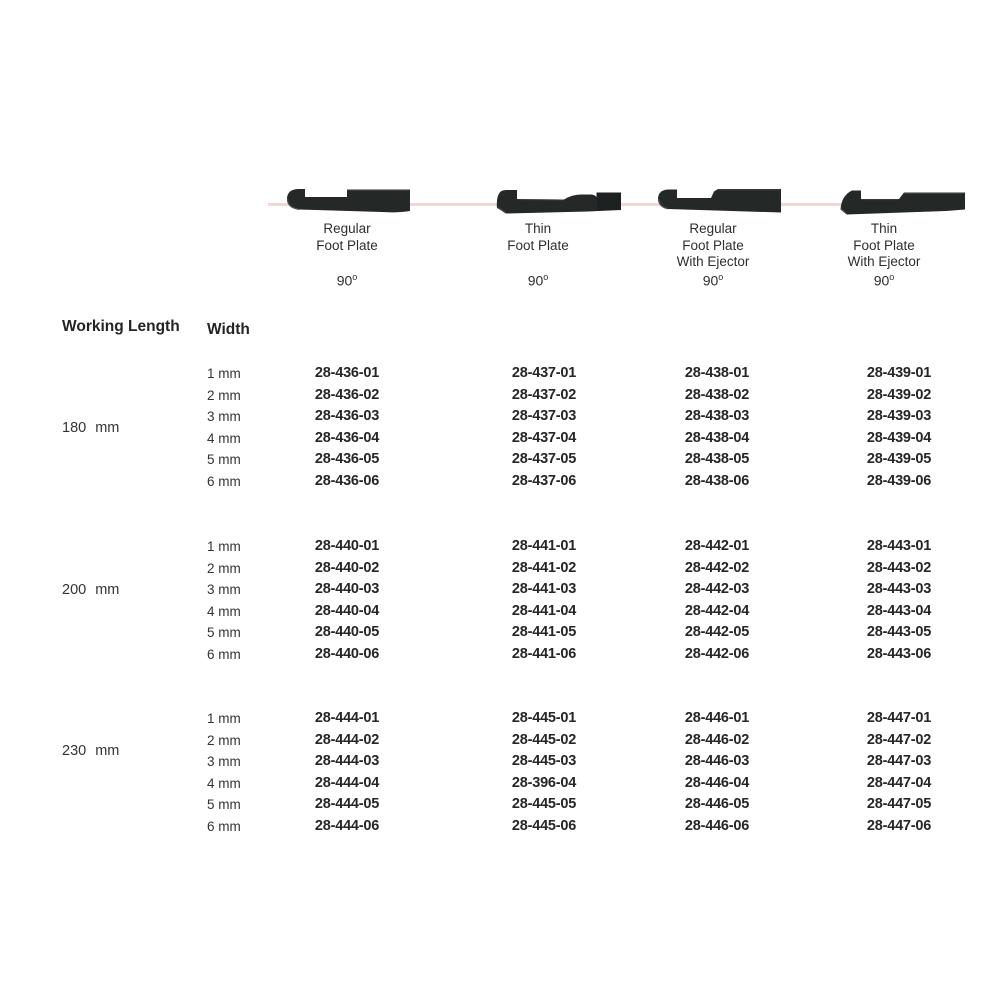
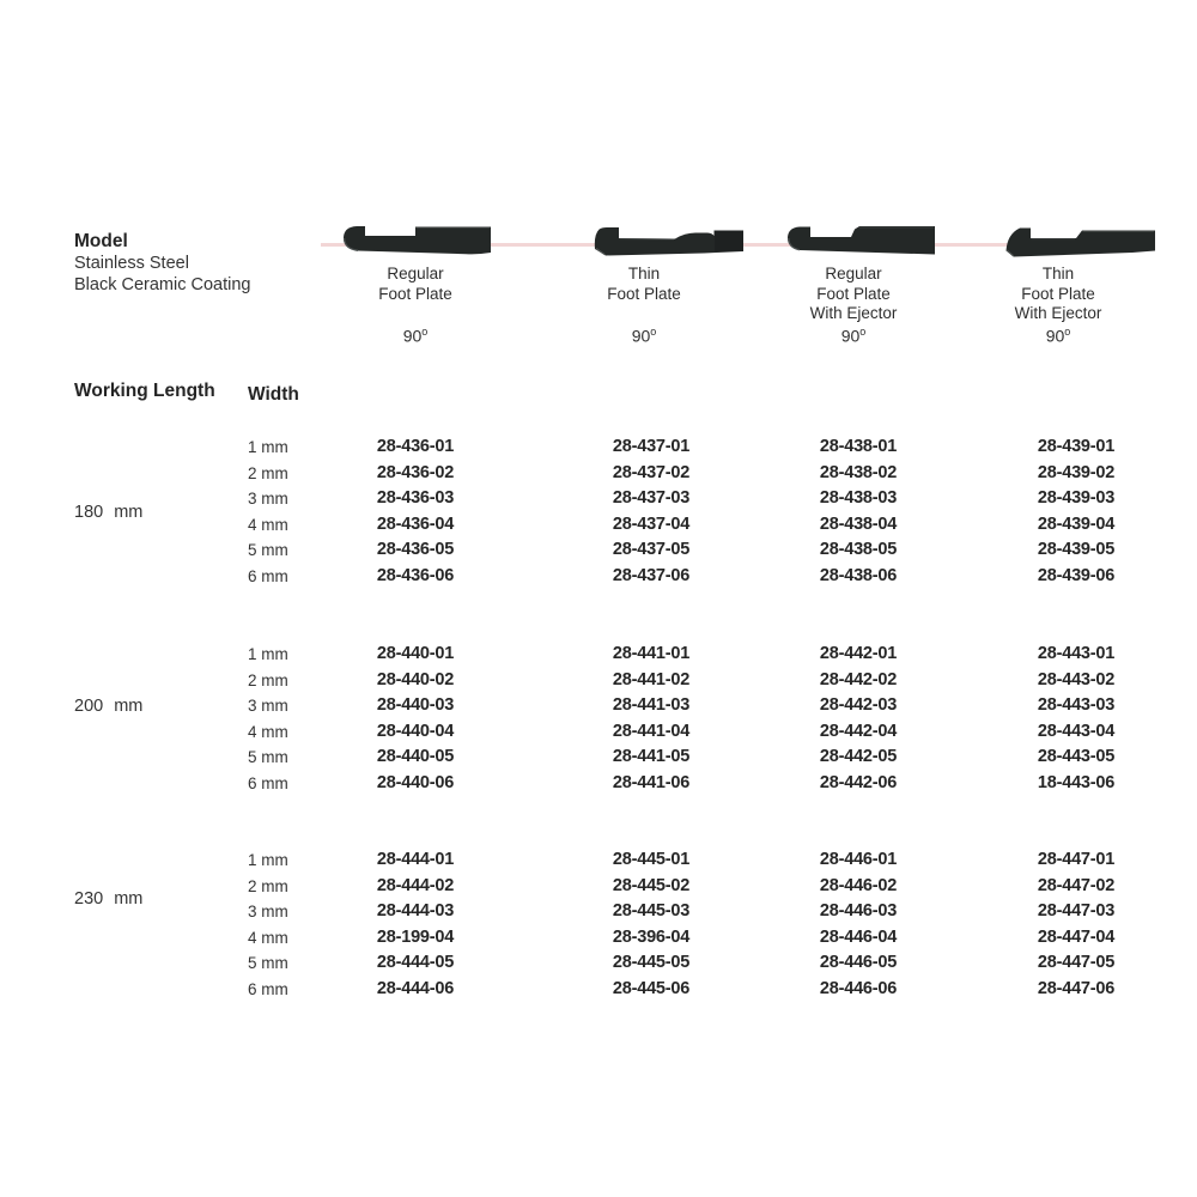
+ Model
+ Stainless Steel
+ Black Ceramic Coating
  Regular
  Foot Plate
  90o
  Thin
  Foot Plate
  90o
  Regular
  Foot Plate
  With Ejector
  90o
  Thin
  Foot Plate
  With Ejector
  90o
  Working Length
  Width
  180 mm
  1 mm
  28-436-01
  28-437-01
  28-438-01
  28-439-01
  2 mm
  28-436-02
  28-437-02
  28-438-02
  28-439-02
  3 mm
  28-436-03
  28-437-03
  28-438-03
  28-439-03
  4 mm
  28-436-04
  28-437-04
  28-438-04
  28-439-04
  5 mm
  28-436-05
  28-437-05
  28-438-05
  28-439-05
  6 mm
  28-436-06
  28-437-06
  28-438-06
  28-439-06
  200 mm
  1 mm
  28-440-01
  28-441-01
  28-442-01
  28-443-01
  2 mm
  28-440-02
  28-441-02
  28-442-02
  28-443-02
  3 mm
  28-440-03
  28-441-03
  28-442-03
  28-443-03
  4 mm
  28-440-04
  28-441-04
  28-442-04
  28-443-04
  5 mm
  28-440-05
  28-441-05
  28-442-05
  28-443-05
  6 mm
  28-440-06
  28-441-06
  28-442-06
- 28-443-06
+ 18-443-06
  230 mm
  1 mm
  28-444-01
  28-445-01
  28-446-01
  28-447-01
  2 mm
  28-444-02
  28-445-02
  28-446-02
  28-447-02
  3 mm
  28-444-03
  28-445-03
  28-446-03
  28-447-03
  4 mm
- 28-444-04
+ 28-199-04
  28-396-04
  28-446-04
  28-447-04
  5 mm
  28-444-05
  28-445-05
  28-446-05
  28-447-05
  6 mm
  28-444-06
  28-445-06
  28-446-06
  28-447-06
